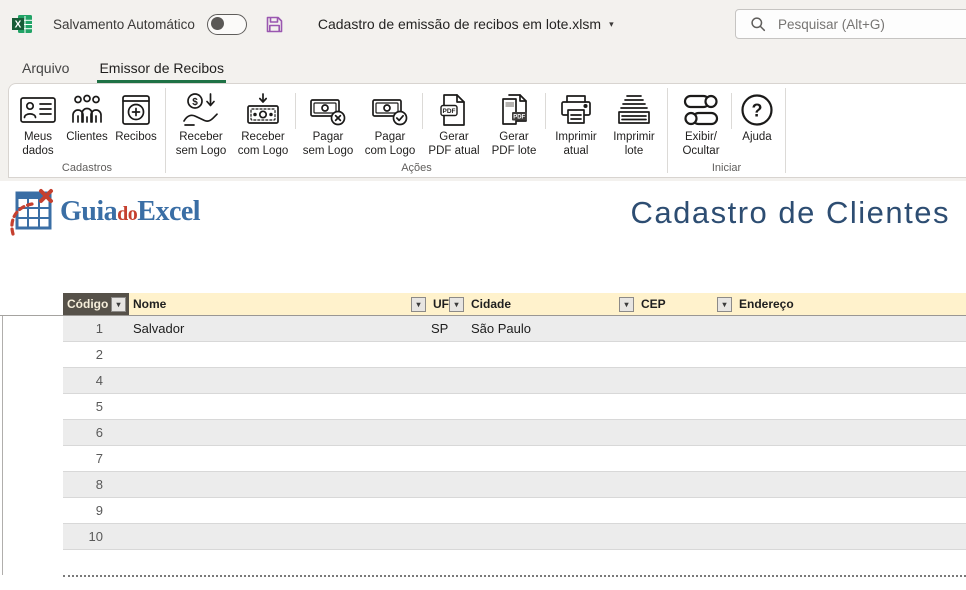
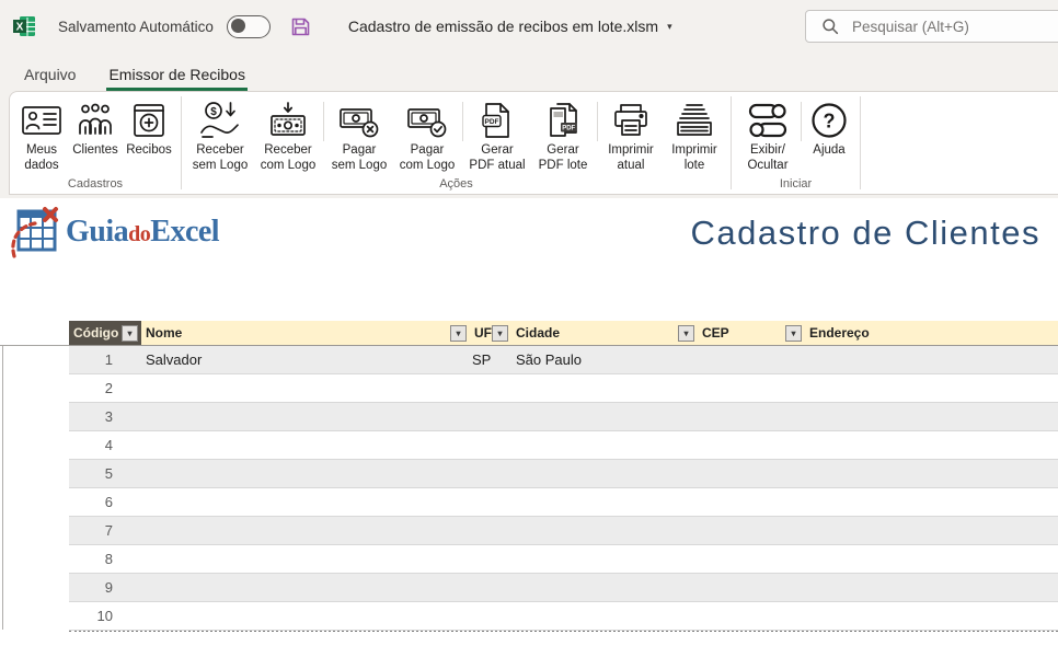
  X
  Salvamento Automático
  Cadastro de emissão de recibos em lote.xlsm
  ▾
  Pesquisar (Alt+G)
  Arquivo
  Emissor de Recibos
  Meus
  dados
  Clientes
  Recibos
  Cadastros
  $
  Receber
  sem Logo
  Receber
  com Logo
  Pagar
  sem Logo
  Pagar
  com Logo
  Gerar
  PDF atual
  Gerar
  PDF lote
  Imprimir
  atual
  Imprimir
  lote
  Ações
  Exibir/
  Ocultar
  ?
  Ajuda
  Iniciar
  GuiadoExcel
  Cadastro de Clientes
  Código
  ▾
  Nome
  ▾
  UF
  ▾
  Cidade
  ▾
  CEP
  ▾
  Endereço
  1
  Salvador
  SP
  São Paulo
  2
+ 3
  4
  5
  6
  7
  8
  9
  10
